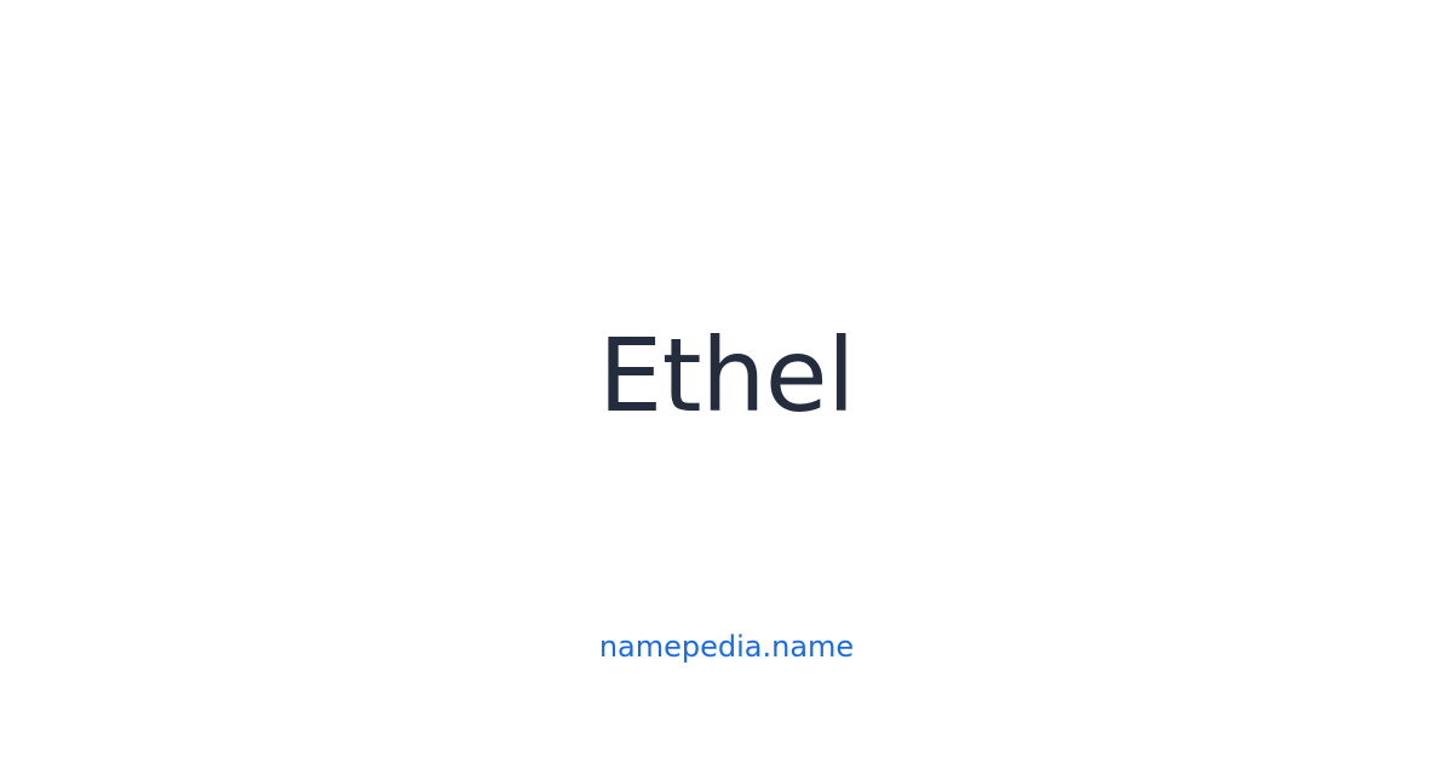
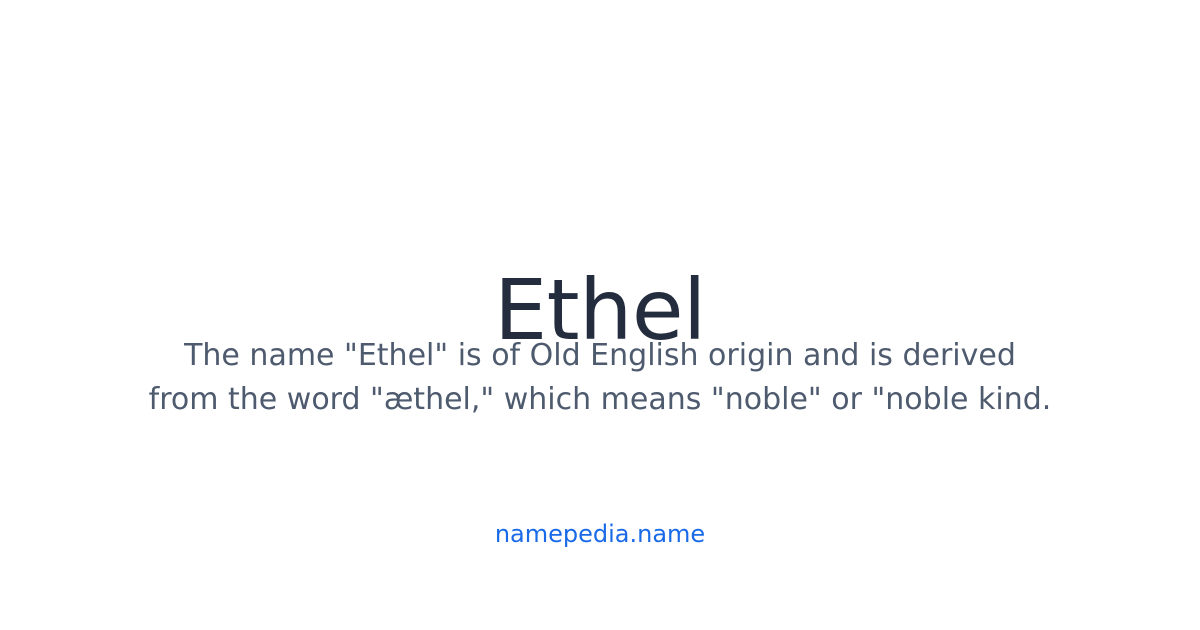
  Ethel
+ The name "Ethel" is of Old English origin and is derived
+ from the word "æthel," which means "noble" or "noble kind.
  namepedia.name
